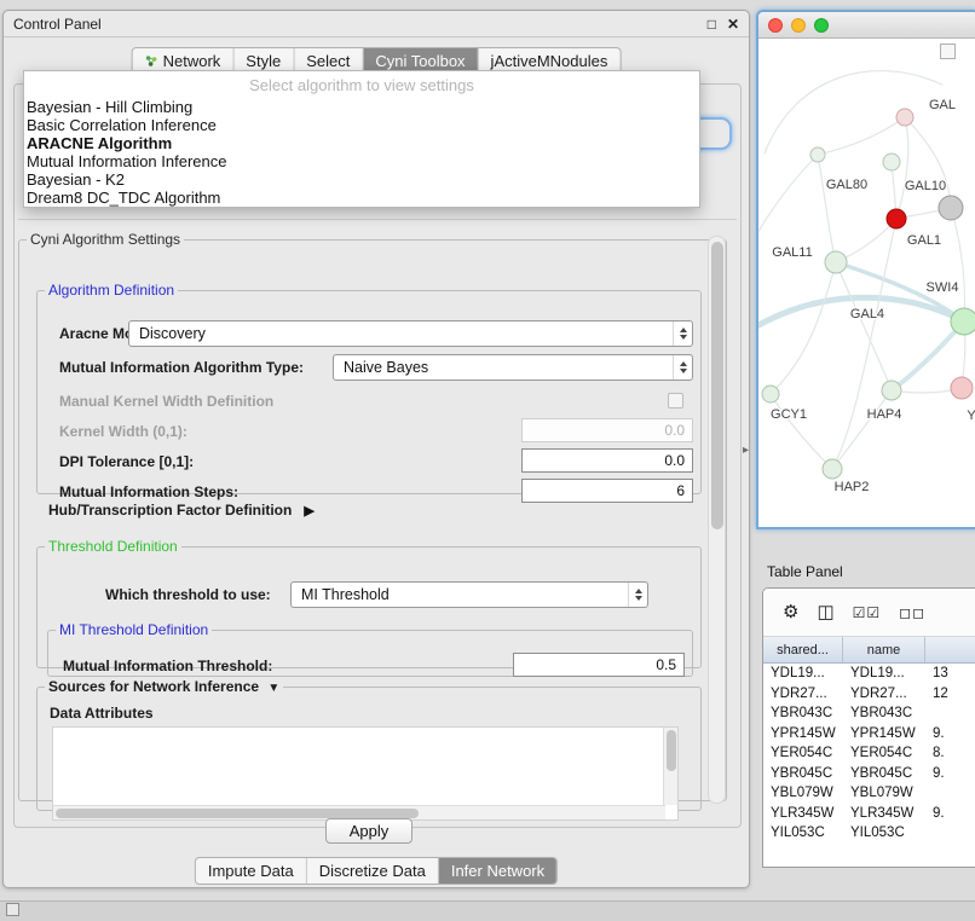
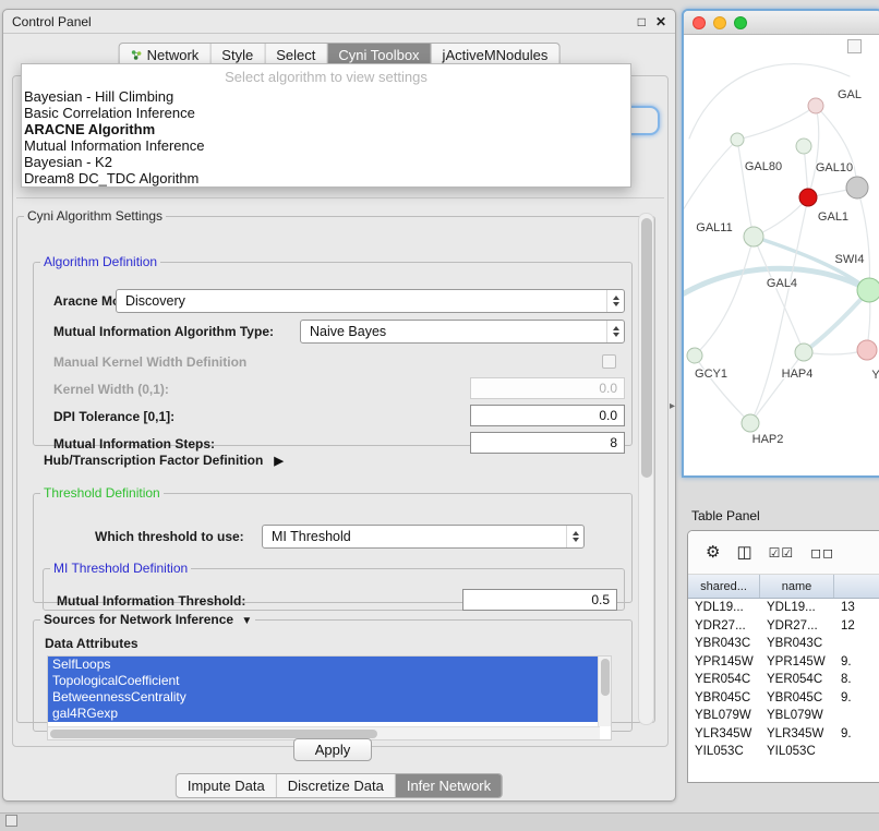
  Control Panel
  □
  ✕
  Network
  Style
  Select
  Cyni Toolbox
  jActiveMNodules
  Cyni Algorithm Settings
  Algorithm Definition
  Discovery
  Mutual Information Algorithm Type:
  Naive Bayes
  Manual Kernel Width Definition
  Kernel Width (0,1):
  0.0
  DPI Tolerance [0,1]:
  0.0
  Mutual Information Steps:
- 6
+ 8
  Hub/Transcription Factor Definition
  ▶
  Threshold Definition
  Which threshold to use:
  MI Threshold
  MI Threshold Definition
  Mutual Information Threshold:
  0.5
  Sources for Network Inference ▼
  Data Attributes
+ SelfLoops
+ TopologicalCoefficient
+ BetweennessCentrality
+ gal4RGexp
  Apply
  Impute Data
  Discretize Data
  Infer Network
  Select algorithm to view settings
  Bayesian - Hill Climbing
  Basic Correlation Inference
  ARACNE Algorithm
  Mutual Information Inference
  Bayesian - K2
  Dream8 DC_TDC Algorithm
  ▸
  GAL
  GAL80
  GAL10
  GAL11
  GAL1
  SWI4
  GAL4
  GCY1
  HAP4
  HAP2
  Y
  Table Panel
  ⚙
  ◫
  ☑☑
  ◻◻
  shared...
  name
  YDL19...
  YDL19...
  13
  YDR27...
  YDR27...
  12
  YBR043C
  YBR043C
  YPR145W
  YPR145W
  9.
  YER054C
  YER054C
  8.
  YBR045C
  YBR045C
  9.
  YBL079W
  YBL079W
  YLR345W
  YLR345W
  9.
  YIL053C
  YIL053C
